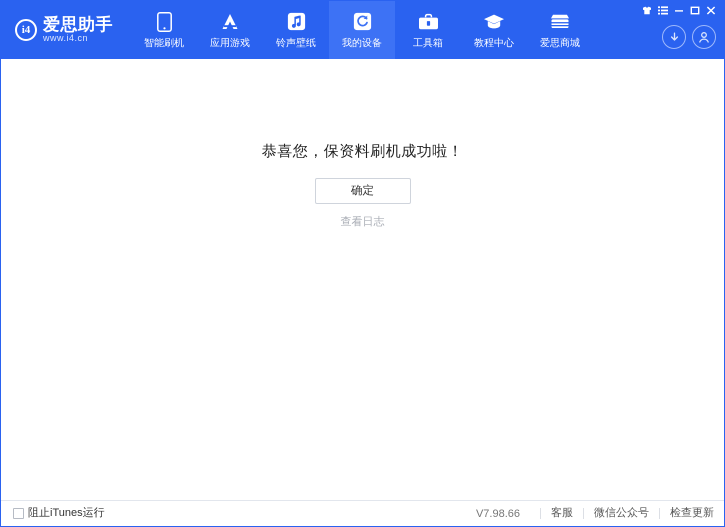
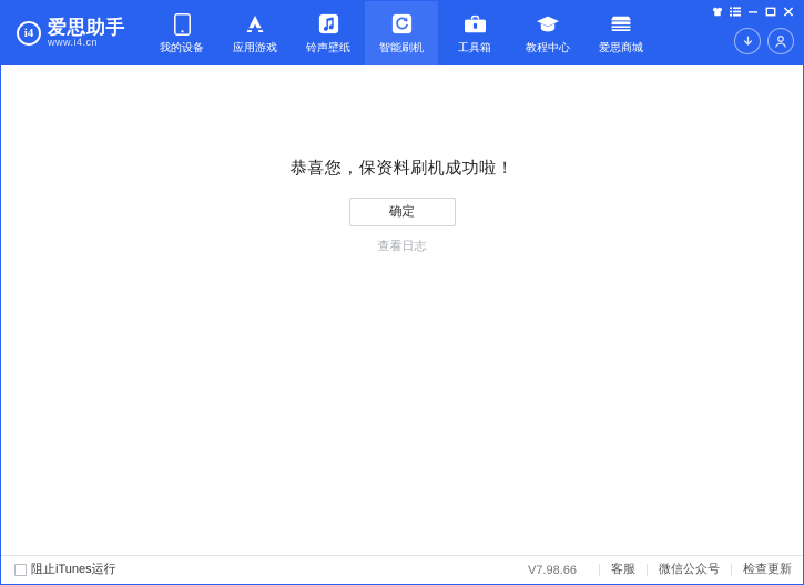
  i4
  爱思助手
  www.i4.cn
- 智能刷机
+ 我的设备
  应用游戏
  铃声壁纸
- 我的设备
+ 智能刷机
  工具箱
  教程中心
  爱思商城
  恭喜您，保资料刷机成功啦！
  确定
  查看日志
  阻止iTunes运行
  V7.98.66
  客服
  微信公众号
  检查更新
